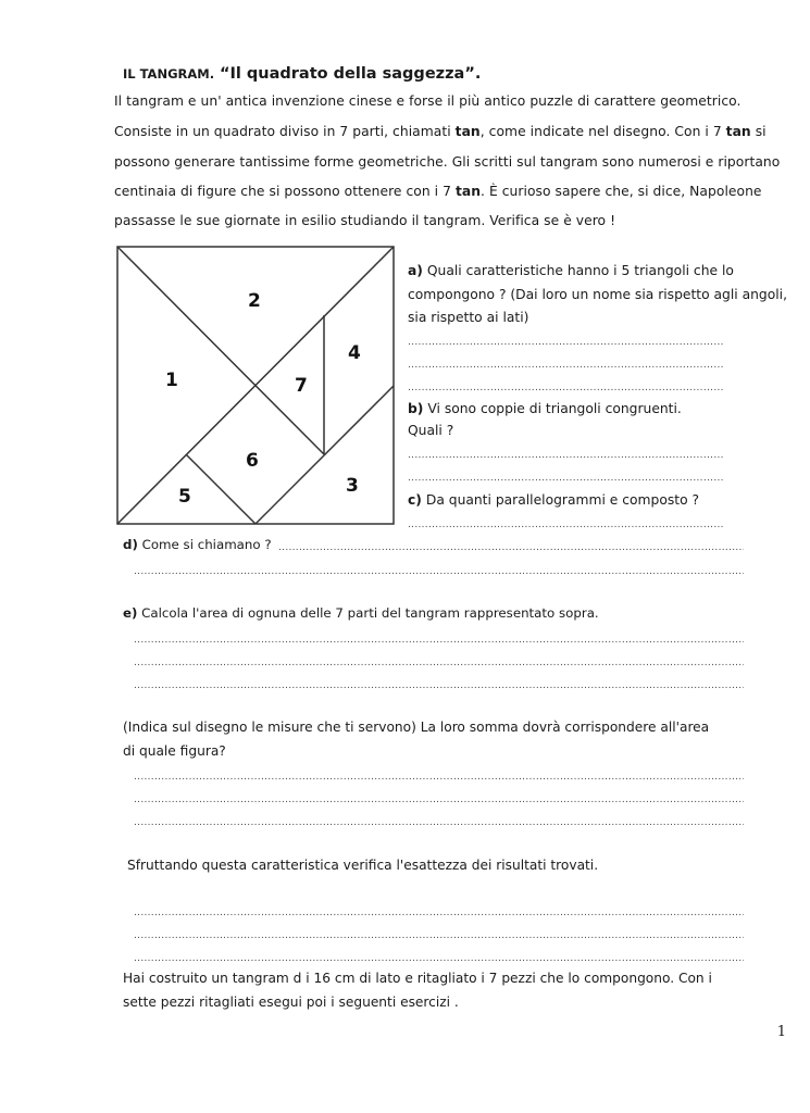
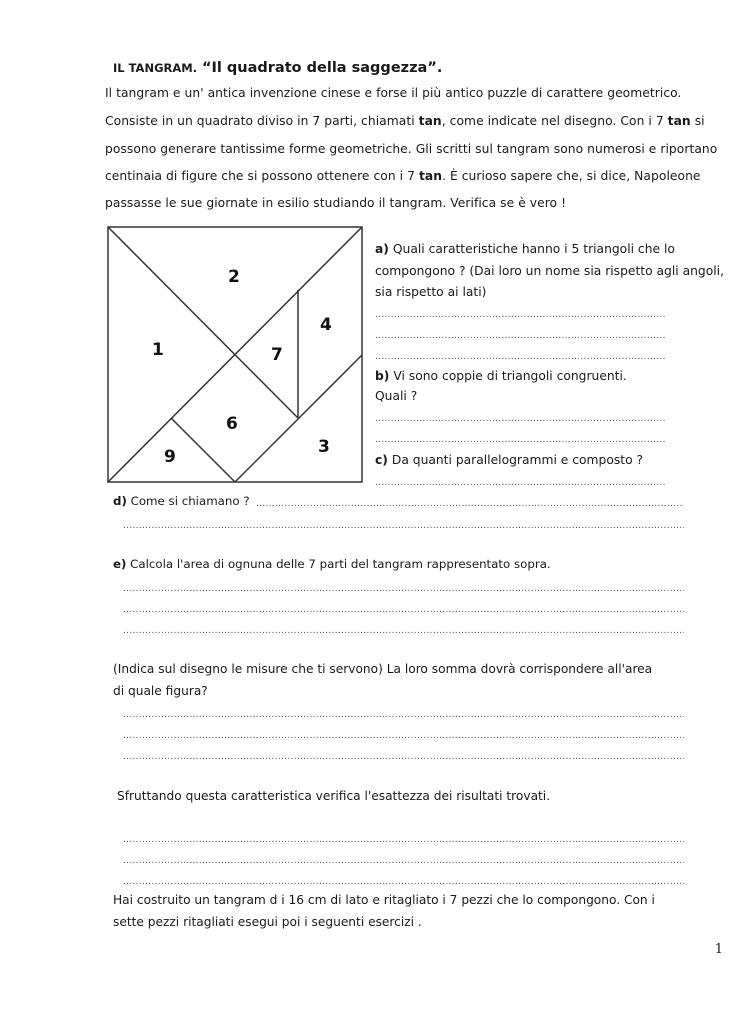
  IL TANGRAM. “Il quadrato della saggezza”.
  Il tangram e un' antica invenzione cinese e forse il più antico puzzle di carattere geometrico.
  Consiste in un quadrato diviso in 7 parti, chiamati tan, come indicate nel disegno. Con i 7 tan si
  possono generare tantissime forme geometriche. Gli scritti sul tangram sono numerosi e riportano
  centinaia di figure che si possono ottenere con i 7 tan. È curioso sapere che, si dice, Napoleone
  passasse le sue giornate in esilio studiando il tangram. Verifica se è vero !
  1
  2
  3
  4
- 5
+ 9
  6
  7
  a) Quali caratteristiche hanno i 5 triangoli che lo
  compongono ? (Dai loro un nome sia rispetto agli angoli,
  sia rispetto ai lati)
  b) Vi sono coppie di triangoli congruenti.
  Quali ?
  c) Da quanti parallelogrammi e composto ?
  d) Come si chiamano ?
  e) Calcola l'area di ognuna delle 7 parti del tangram rappresentato sopra.
  (Indica sul disegno le misure che ti servono) La loro somma dovrà corrispondere all'area
  di quale figura?
  Sfruttando questa caratteristica verifica l'esattezza dei risultati trovati.
  Hai costruito un tangram d i 16 cm di lato e ritagliato i 7 pezzi che lo compongono. Con i
  sette pezzi ritagliati esegui poi i seguenti esercizi .
  1
